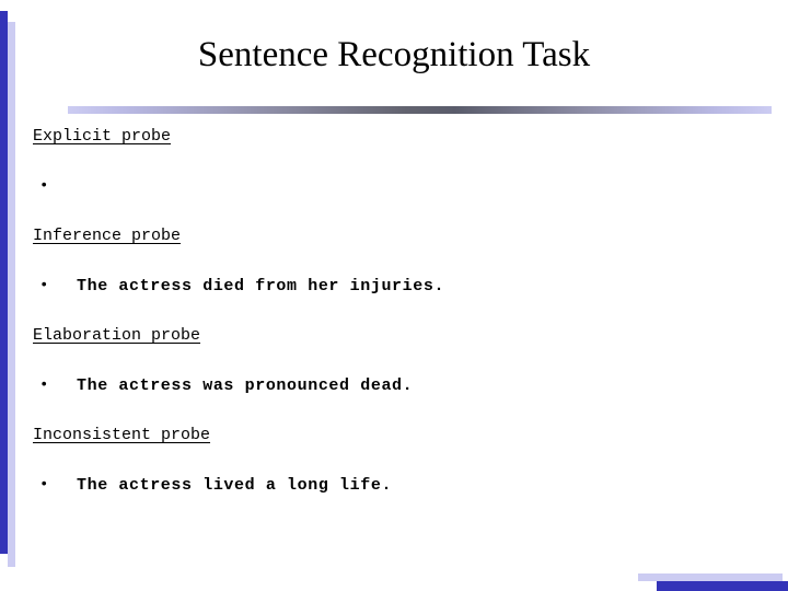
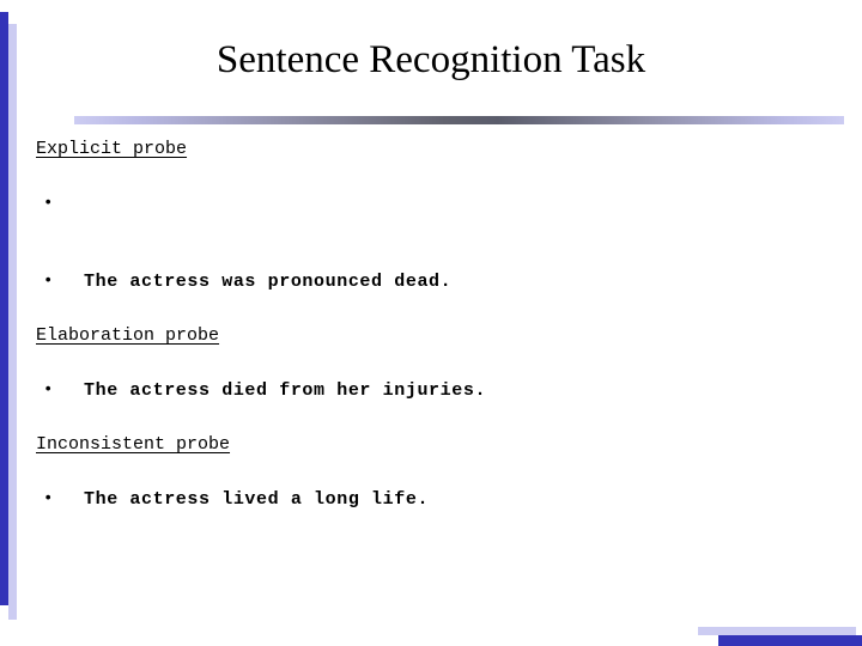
  Sentence Recognition Task
  Explicit probe
  •
- Inference probe
  •
- The actress died from her injuries.
+ The actress was pronounced dead.
  Elaboration probe
  •
- The actress was pronounced dead.
+ The actress died from her injuries.
  Inconsistent probe
  •
  The actress lived a long life.
